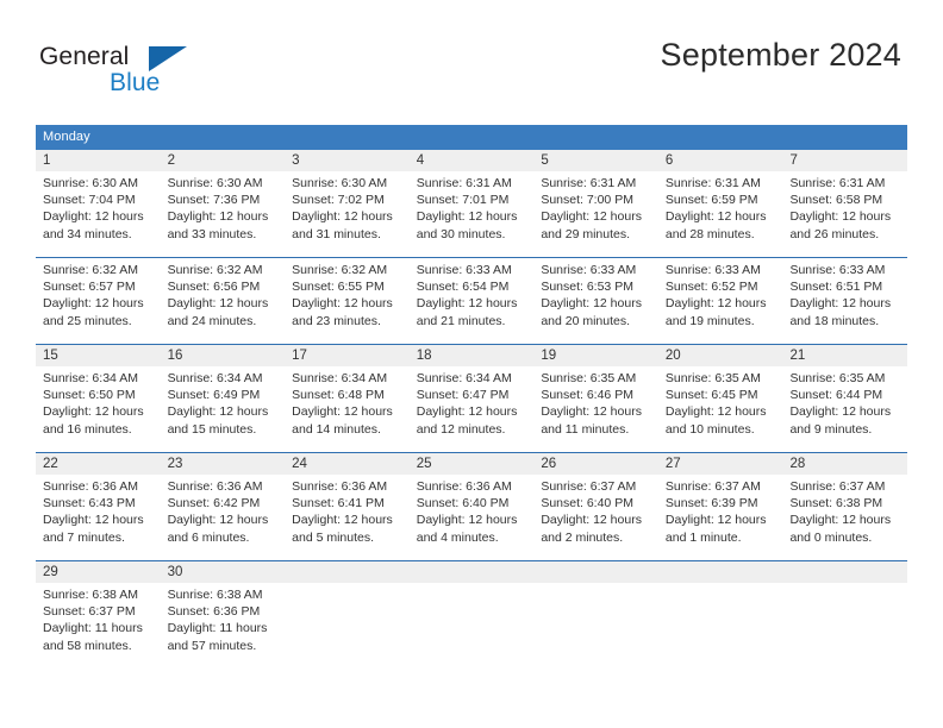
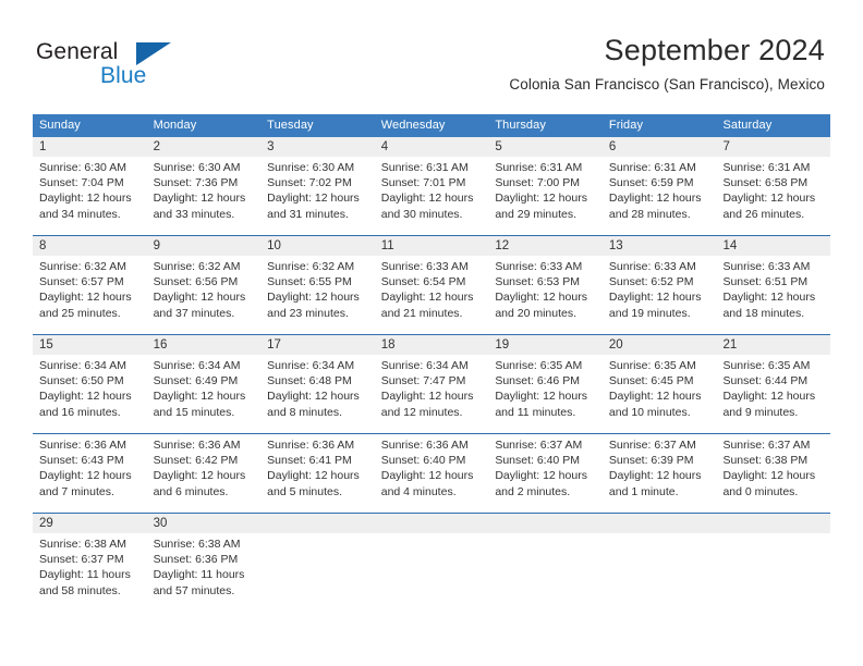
  General
  Blue
  September 2024
+ Colonia San Francisco (San Francisco), Mexico
+ Sunday
  Monday
+ Tuesday
+ Wednesday
+ Thursday
+ Friday
+ Saturday
  1
  2
  3
  4
  5
  6
  7
  Sunrise: 6:30 AM
  Sunset: 7:04 PM
  Daylight: 12 hours
  and 34 minutes.
  Sunrise: 6:30 AM
  Sunset: 7:36 PM
  Daylight: 12 hours
  and 33 minutes.
  Sunrise: 6:30 AM
  Sunset: 7:02 PM
  Daylight: 12 hours
  and 31 minutes.
  Sunrise: 6:31 AM
  Sunset: 7:01 PM
  Daylight: 12 hours
  and 30 minutes.
  Sunrise: 6:31 AM
  Sunset: 7:00 PM
  Daylight: 12 hours
  and 29 minutes.
  Sunrise: 6:31 AM
  Sunset: 6:59 PM
  Daylight: 12 hours
  and 28 minutes.
  Sunrise: 6:31 AM
  Sunset: 6:58 PM
  Daylight: 12 hours
  and 26 minutes.
+ 8
+ 9
+ 10
+ 11
+ 12
+ 13
+ 14
  Sunrise: 6:32 AM
  Sunset: 6:57 PM
  Daylight: 12 hours
  and 25 minutes.
  Sunrise: 6:32 AM
  Sunset: 6:56 PM
  Daylight: 12 hours
- and 24 minutes.
+ and 37 minutes.
  Sunrise: 6:32 AM
  Sunset: 6:55 PM
  Daylight: 12 hours
  and 23 minutes.
  Sunrise: 6:33 AM
  Sunset: 6:54 PM
  Daylight: 12 hours
  and 21 minutes.
  Sunrise: 6:33 AM
  Sunset: 6:53 PM
  Daylight: 12 hours
  and 20 minutes.
  Sunrise: 6:33 AM
  Sunset: 6:52 PM
  Daylight: 12 hours
  and 19 minutes.
  Sunrise: 6:33 AM
  Sunset: 6:51 PM
  Daylight: 12 hours
  and 18 minutes.
  15
  16
  17
  18
  19
  20
  21
  Sunrise: 6:34 AM
  Sunset: 6:50 PM
  Daylight: 12 hours
  and 16 minutes.
  Sunrise: 6:34 AM
  Sunset: 6:49 PM
  Daylight: 12 hours
  and 15 minutes.
  Sunrise: 6:34 AM
  Sunset: 6:48 PM
  Daylight: 12 hours
- and 14 minutes.
+ and 8 minutes.
  Sunrise: 6:34 AM
- Sunset: 6:47 PM
+ Sunset: 7:47 PM
  Daylight: 12 hours
  and 12 minutes.
  Sunrise: 6:35 AM
  Sunset: 6:46 PM
  Daylight: 12 hours
  and 11 minutes.
  Sunrise: 6:35 AM
  Sunset: 6:45 PM
  Daylight: 12 hours
  and 10 minutes.
  Sunrise: 6:35 AM
  Sunset: 6:44 PM
  Daylight: 12 hours
  and 9 minutes.
- 22
- 23
- 24
- 25
- 26
- 27
- 28
  Sunrise: 6:36 AM
  Sunset: 6:43 PM
  Daylight: 12 hours
  and 7 minutes.
  Sunrise: 6:36 AM
  Sunset: 6:42 PM
  Daylight: 12 hours
  and 6 minutes.
  Sunrise: 6:36 AM
  Sunset: 6:41 PM
  Daylight: 12 hours
  and 5 minutes.
  Sunrise: 6:36 AM
  Sunset: 6:40 PM
  Daylight: 12 hours
  and 4 minutes.
  Sunrise: 6:37 AM
  Sunset: 6:40 PM
  Daylight: 12 hours
  and 2 minutes.
  Sunrise: 6:37 AM
  Sunset: 6:39 PM
  Daylight: 12 hours
  and 1 minute.
  Sunrise: 6:37 AM
  Sunset: 6:38 PM
  Daylight: 12 hours
  and 0 minutes.
  29
  30
  Sunrise: 6:38 AM
  Sunset: 6:37 PM
  Daylight: 11 hours
  and 58 minutes.
  Sunrise: 6:38 AM
  Sunset: 6:36 PM
  Daylight: 11 hours
  and 57 minutes.
